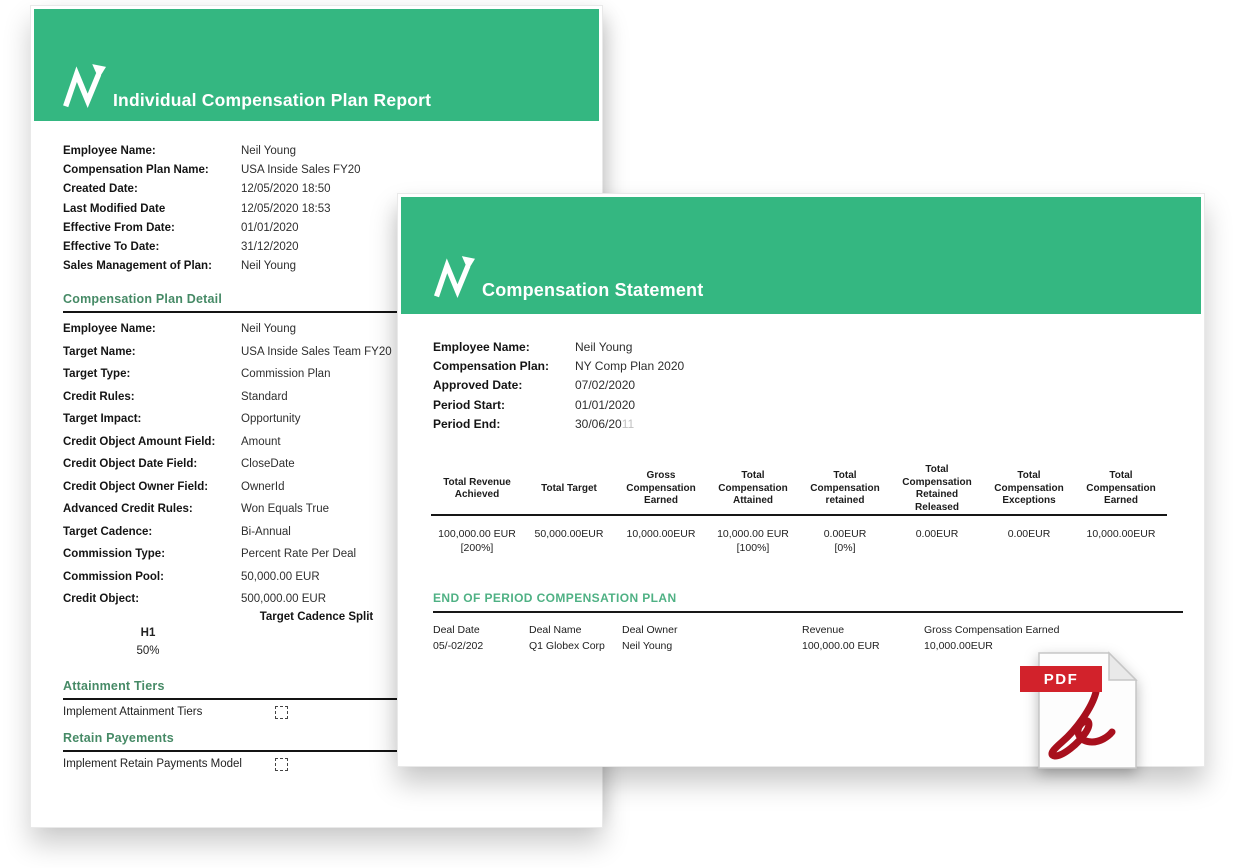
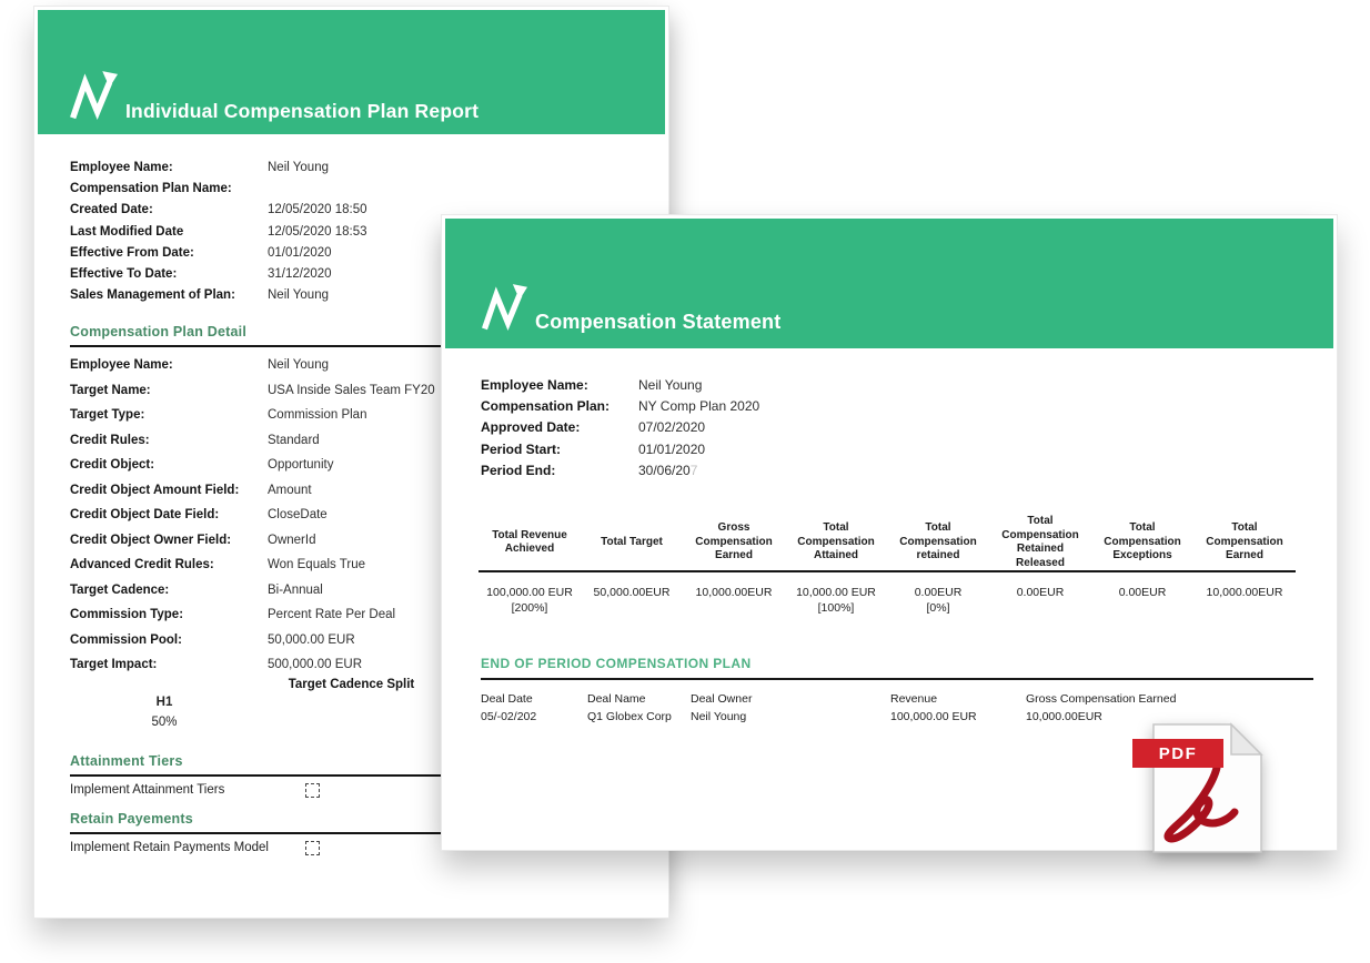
  Individual Compensation Plan Report
  Employee Name:
  Neil Young
  Compensation Plan Name:
- USA Inside Sales FY20
  Created Date:
  12/05/2020 18:50
  Last Modified Date
  12/05/2020 18:53
  Effective From Date:
  01/01/2020
  Effective To Date:
  31/12/2020
  Sales Management of Plan:
  Neil Young
  Compensation Plan Detail
  Employee Name:
  Neil Young
  Target Name:
  USA Inside Sales Team FY20
  Target Type:
  Commission Plan
  Credit Rules:
  Standard
- Target Impact:
+ Credit Object:
  Opportunity
  Credit Object Amount Field:
  Amount
  Credit Object Date Field:
  CloseDate
  Credit Object Owner Field:
  OwnerId
  Advanced Credit Rules:
  Won Equals True
  Target Cadence:
  Bi-Annual
  Commission Type:
  Percent Rate Per Deal
  Commission Pool:
  50,000.00 EUR
- Credit Object:
+ Target Impact:
  500,000.00 EUR
  Target Cadence Split
  H1
  50%
  Attainment Tiers
  Implement Attainment Tiers
  Retain Payements
  Implement Retain Payments Model
  Compensation Statement
  Employee Name:
  Neil Young
  Compensation Plan:
  NY Comp Plan 2020
  Approved Date:
  07/02/2020
  Period Start:
  01/01/2020
  Period End:
- 30/06/2011
+ 30/06/207
  Total Revenue
  Achieved
  Total Target
  Gross
  Compensation
  Earned
  Total
  Compensation
  Attained
  Total
  Compensation
  retained
  Total
  Compensation
  Retained Released
  Total
  Compensation
  Exceptions
  Total
  Compensation
  Earned
  100,000.00 EUR
  [200%]
  50,000.00EUR
  10,000.00EUR
  10,000.00 EUR
  [100%]
  0.00EUR
  [0%]
  0.00EUR
  0.00EUR
  10,000.00EUR
  END OF PERIOD COMPENSATION PLAN
  Deal Date
  05/-02/202
  Deal Name
  Q1 Globex Corp
  Deal Owner
  Neil Young
  Revenue
  100,000.00 EUR
  Gross Compensation Earned
  10,000.00EUR
  PDF
